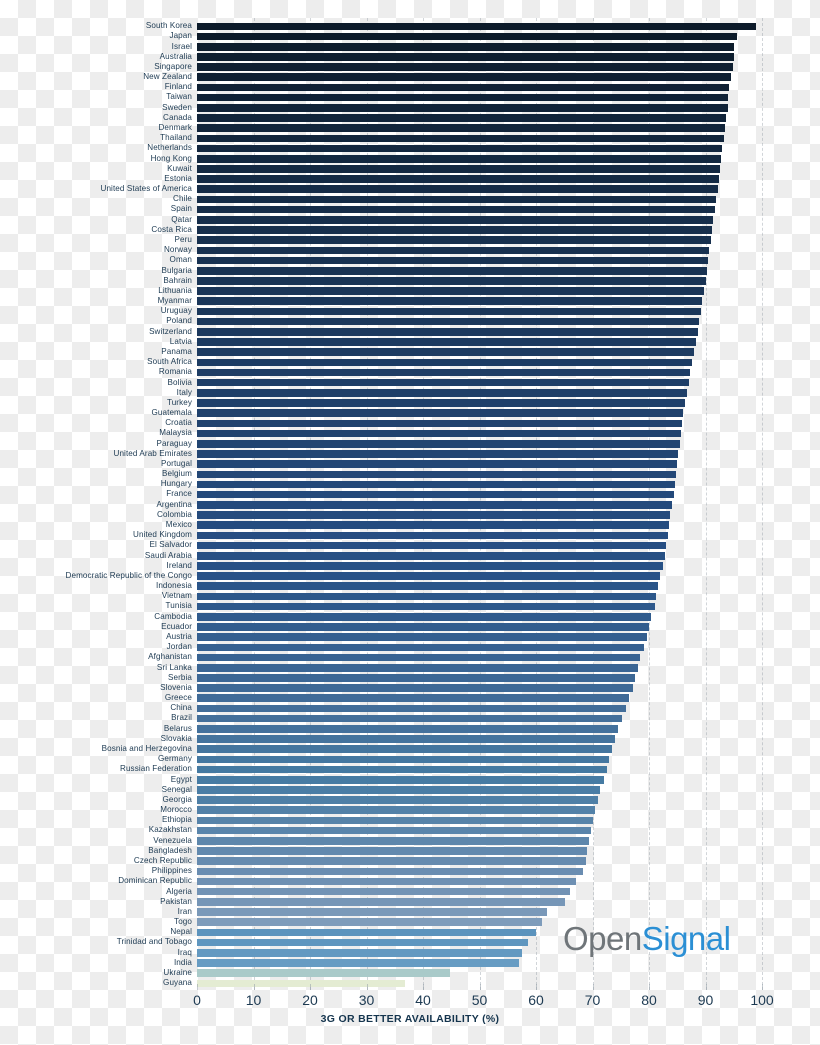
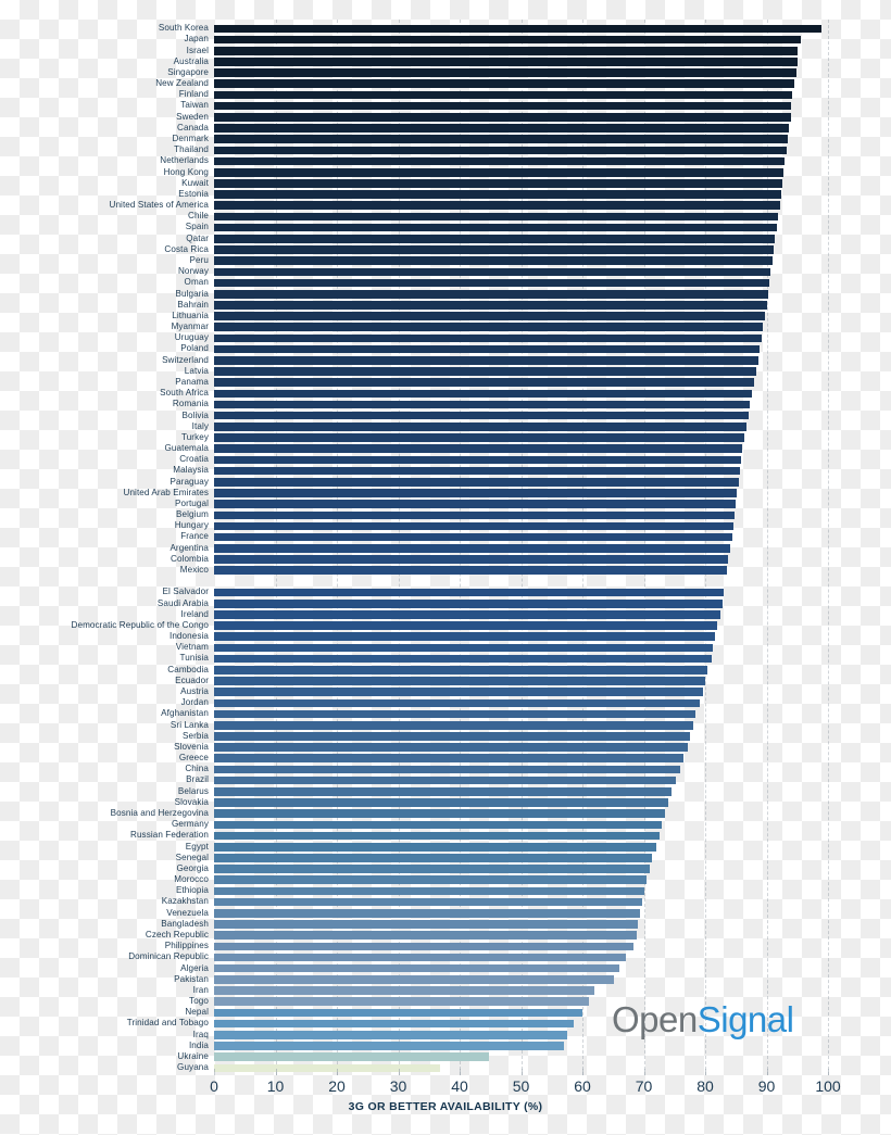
  South Korea
  Japan
  Israel
  Australia
  Singapore
  New Zealand
  Finland
  Taiwan
  Sweden
  Canada
  Denmark
  Thailand
  Netherlands
  Hong Kong
  Kuwait
  Estonia
  United States of America
  Chile
  Spain
  Qatar
  Costa Rica
  Peru
  Norway
  Oman
  Bulgaria
  Bahrain
  Lithuania
  Myanmar
  Uruguay
  Poland
  Switzerland
  Latvia
  Panama
  South Africa
  Romania
  Bolivia
  Italy
  Turkey
  Guatemala
  Croatia
  Malaysia
  Paraguay
  United Arab Emirates
  Portugal
  Belgium
  Hungary
  France
  Argentina
  Colombia
  Mexico
- United Kingdom
  El Salvador
  Saudi Arabia
  Ireland
  Democratic Republic of the Congo
  Indonesia
  Vietnam
  Tunisia
  Cambodia
  Ecuador
  Austria
  Jordan
  Afghanistan
  Sri Lanka
  Serbia
  Slovenia
  Greece
  China
  Brazil
  Belarus
  Slovakia
  Bosnia and Herzegovina
  Germany
  Russian Federation
  Egypt
  Senegal
  Georgia
  Morocco
  Ethiopia
  Kazakhstan
  Venezuela
  Bangladesh
  Czech Republic
  Philippines
  Dominican Republic
  Algeria
  Pakistan
  Iran
  Togo
  Nepal
  Trinidad and Tobago
  Iraq
  India
  Ukraine
  Guyana
  0
  10
  20
  30
  40
  50
  60
  70
  80
  90
  100
  3G OR BETTER AVAILABILITY (%)
  OpenSignal
